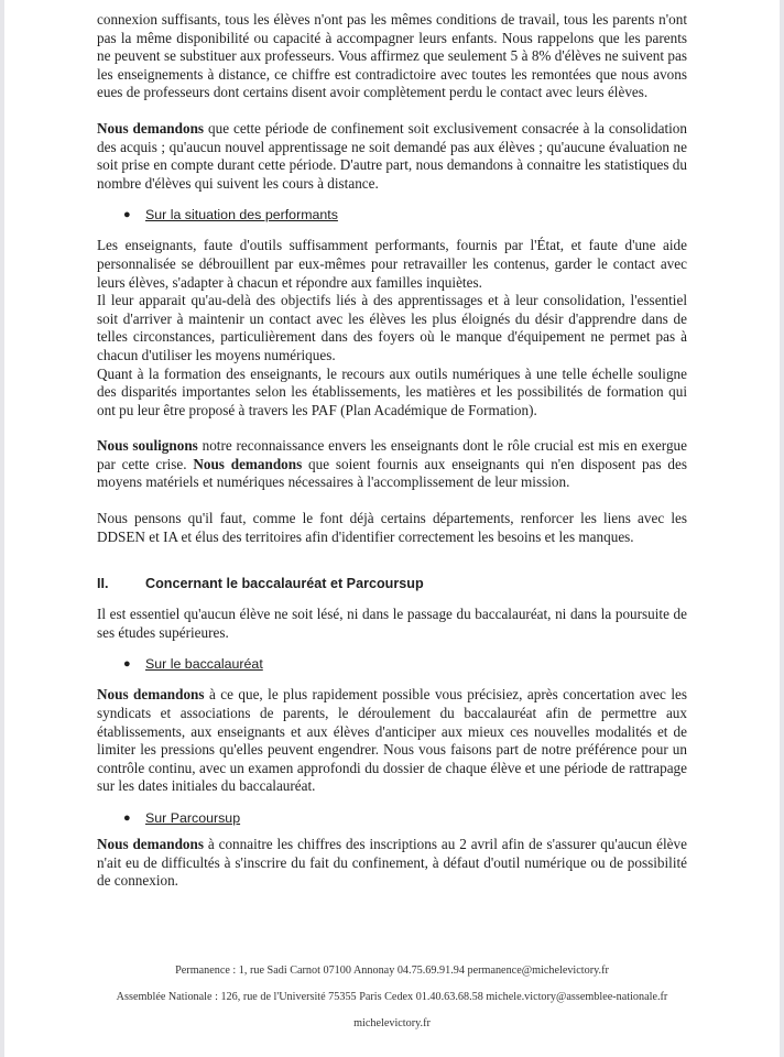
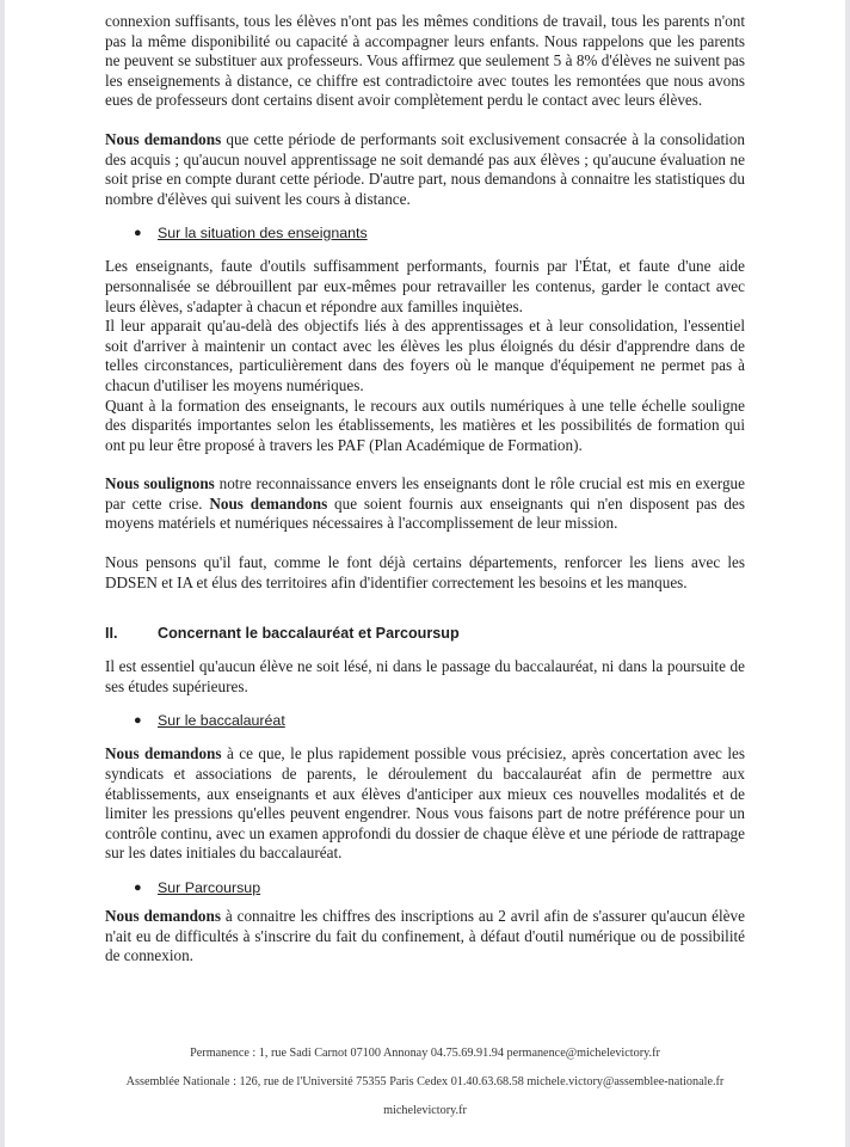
  connexion suffisants, tous les élèves n'ont pas les mêmes conditions de travail, tous les parents n'ont pas la même disponibilité ou capacité à accompagner leurs enfants. Nous rappelons que les parents ne peuvent se substituer aux professeurs. Vous affirmez que seulement 5 à 8% d'élèves ne suivent pas les enseignements à distance, ce chiffre est contradictoire avec toutes les remontées que nous avons eues de professeurs dont certains disent avoir complètement perdu le contact avec leurs élèves.
- Nous demandons que cette période de confinement soit exclusivement consacrée à la consolidation des acquis ; qu'aucun nouvel apprentissage ne soit demandé pas aux élèves ; qu'aucune évaluation ne soit prise en compte durant cette période. D'autre part, nous demandons à connaitre les statistiques du nombre d'élèves qui suivent les cours à distance.
+ Nous demandons que cette période de performants soit exclusivement consacrée à la consolidation des acquis ; qu'aucun nouvel apprentissage ne soit demandé pas aux élèves ; qu'aucune évaluation ne soit prise en compte durant cette période. D'autre part, nous demandons à connaitre les statistiques du nombre d'élèves qui suivent les cours à distance.
  ●
- Sur la situation des performants
+ Sur la situation des enseignants
  Les enseignants, faute d'outils suffisamment performants, fournis par l'État, et faute d'une aide personnalisée se débrouillent par eux-mêmes pour retravailler les contenus, garder le contact avec leurs élèves, s'adapter à chacun et répondre aux familles inquiètes.
  Il leur apparait qu'au-delà des objectifs liés à des apprentissages et à leur consolidation, l'essentiel soit d'arriver à maintenir un contact avec les élèves les plus éloignés du désir d'apprendre dans de telles circonstances, particulièrement dans des foyers où le manque d'équipement ne permet pas à chacun d'utiliser les moyens numériques.
  Quant à la formation des enseignants, le recours aux outils numériques à une telle échelle souligne des disparités importantes selon les établissements, les matières et les possibilités de formation qui ont pu leur être proposé à travers les PAF (Plan Académique de Formation).
  Nous soulignons notre reconnaissance envers les enseignants dont le rôle crucial est mis en exergue par cette crise. Nous demandons que soient fournis aux enseignants qui n'en disposent pas des moyens matériels et numériques nécessaires à l'accomplissement de leur mission.
  Nous pensons qu'il faut, comme le font déjà certains départements, renforcer les liens avec les DDSEN et IA et élus des territoires afin d'identifier correctement les besoins et les manques.
  II.
  Concernant le baccalauréat et Parcoursup
  Il est essentiel qu'aucun élève ne soit lésé, ni dans le passage du baccalauréat, ni dans la poursuite de ses études supérieures.
  ●
  Sur le baccalauréat
  Nous demandons à ce que, le plus rapidement possible vous précisiez, après concertation avec les syndicats et associations de parents, le déroulement du baccalauréat afin de permettre aux établissements, aux enseignants et aux élèves d'anticiper aux mieux ces nouvelles modalités et de limiter les pressions qu'elles peuvent engendrer. Nous vous faisons part de notre préférence pour un contrôle continu, avec un examen approfondi du dossier de chaque élève et une période de rattrapage sur les dates initiales du baccalauréat.
  ●
  Sur Parcoursup
  Nous demandons à connaitre les chiffres des inscriptions au 2 avril afin de s'assurer qu'aucun élève n'ait eu de difficultés à s'inscrire du fait du confinement, à défaut d'outil numérique ou de possibilité de connexion.
  Permanence : 1, rue Sadi Carnot 07100 Annonay 04.75.69.91.94 permanence@michelevictory.fr
  Assemblée Nationale : 126, rue de l'Université 75355 Paris Cedex 01.40.63.68.58 michele.victory@assemblee-nationale.fr
  michelevictory.fr
